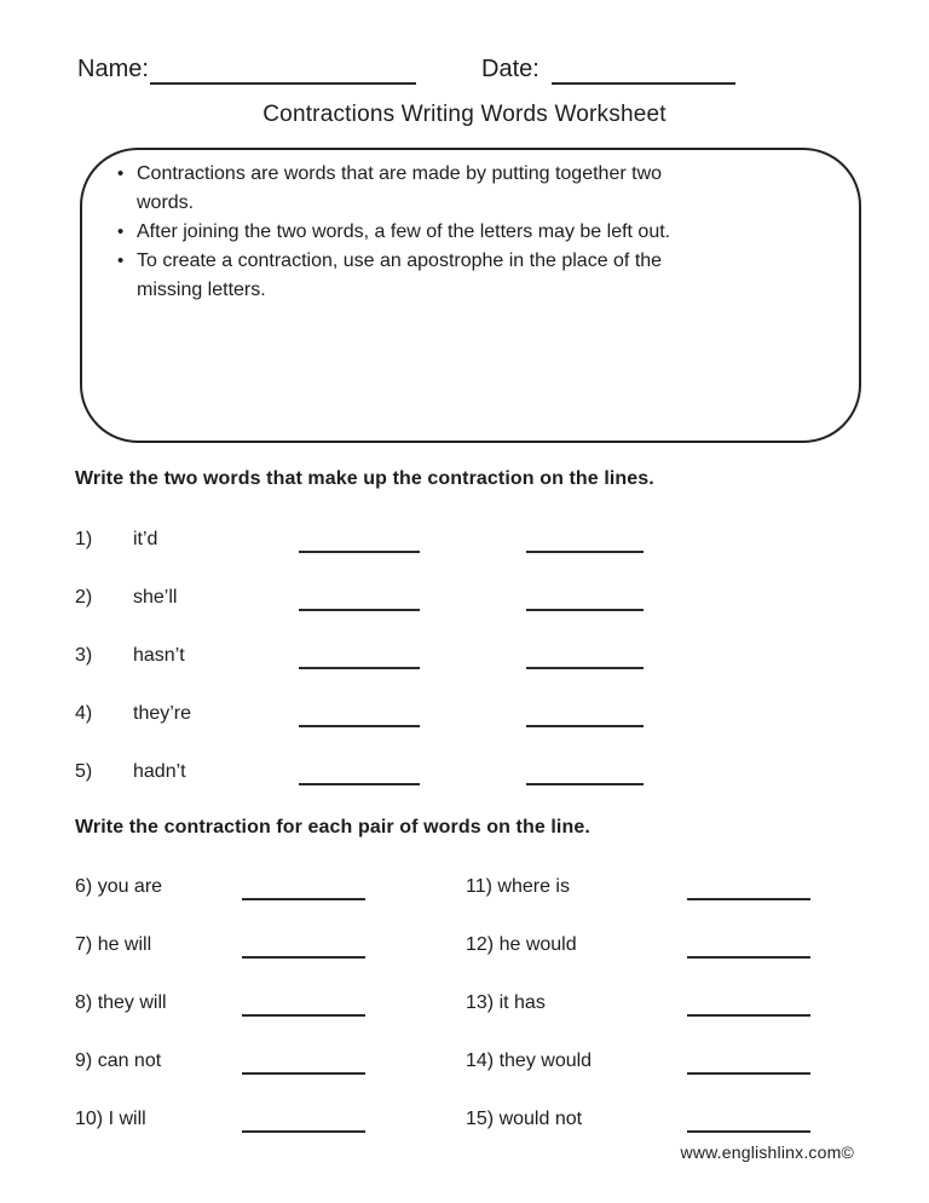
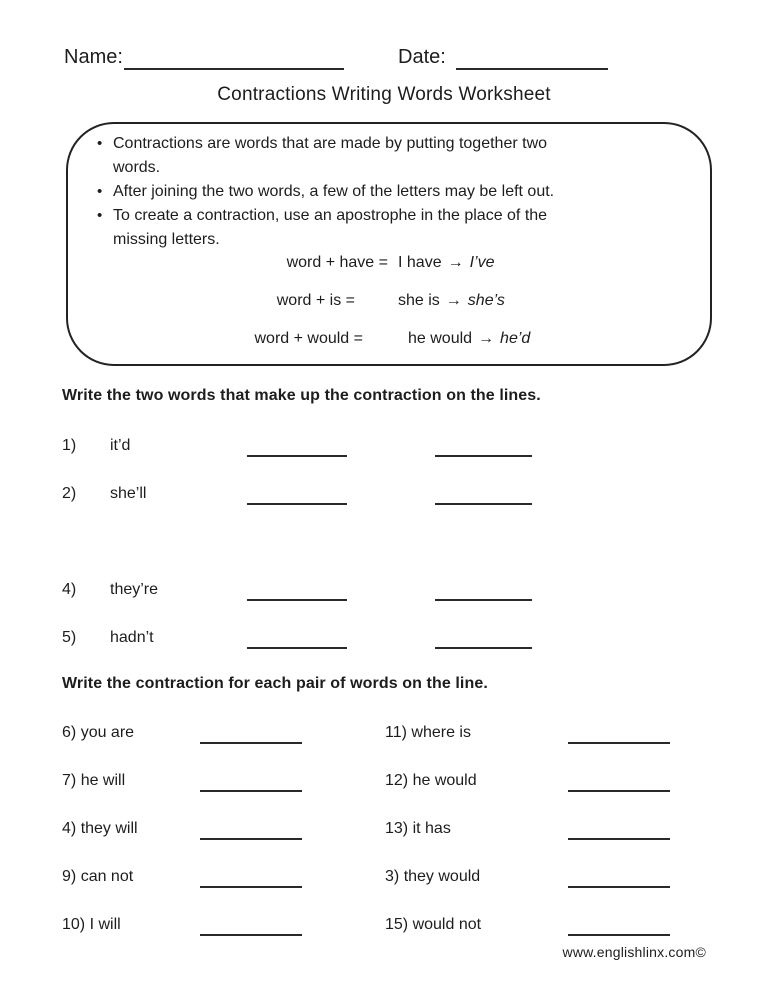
  Name:
  Date:
  Contractions Writing Words Worksheet
  •
  Contractions are words that are made by putting together two
  words.
  •
  After joining the two words, a few of the letters may be left out.
  •
  To create a contraction, use an apostrophe in the place of the
  missing letters.
+ word + have =
+ I have → I’ve
+ word + is =
+ she is → she’s
+ word + would =
+ he would → he’d
  Write the two words that make up the contraction on the lines.
  1)
  it’d
  2)
  she’ll
- 3)
- hasn’t
  4)
  they’re
  5)
  hadn’t
  Write the contraction for each pair of words on the line.
  6) you are
  11) where is
  7) he will
  12) he would
- 8) they will
+ 4) they will
  13) it has
  9) can not
- 14) they would
+ 3) they would
  10) I will
  15) would not
  www.englishlinx.com©
